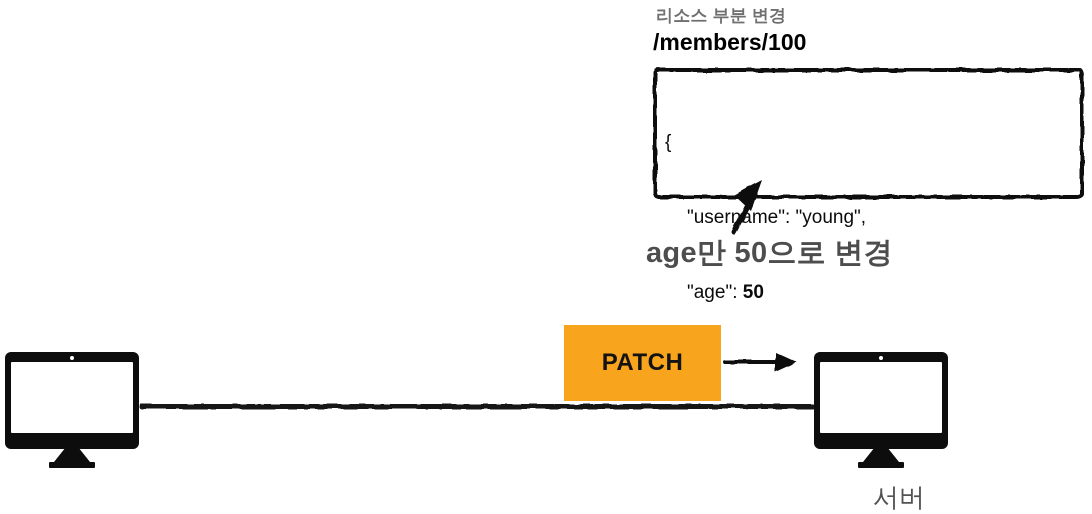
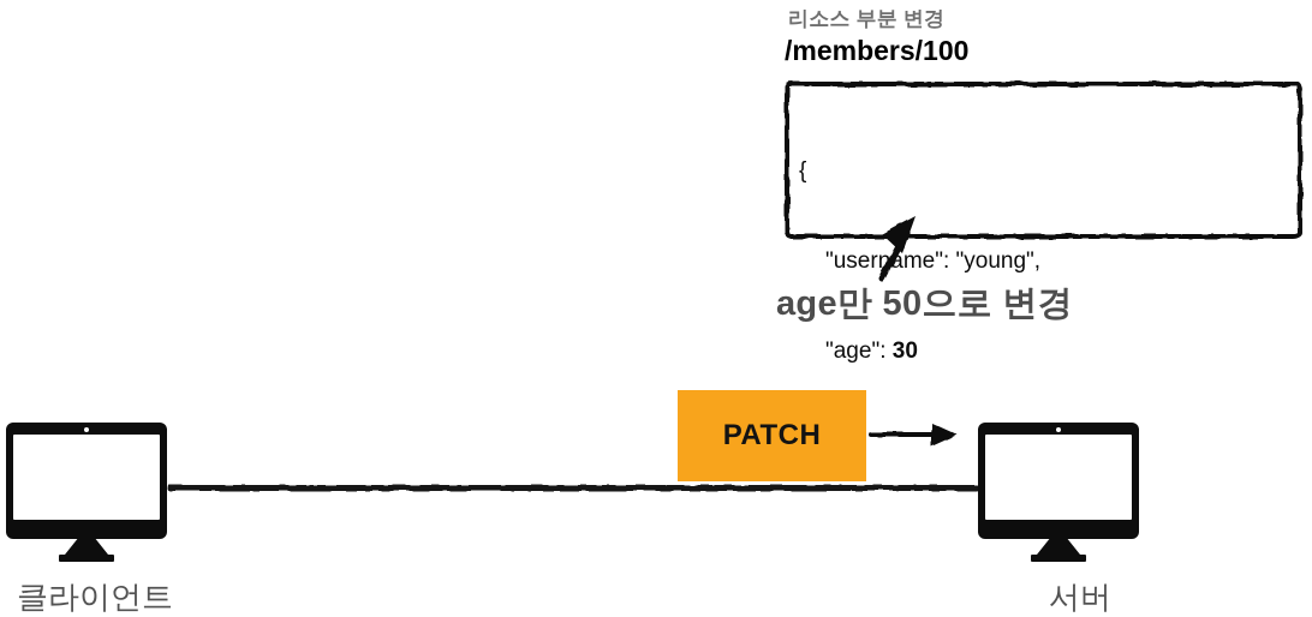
  리소스 부분 변경
  /members/100
  {
  "username": "young",
- "age": 50
+ "age": 30
  age만 50으로 변경
  PATCH
+ 클라이언트
  서버
